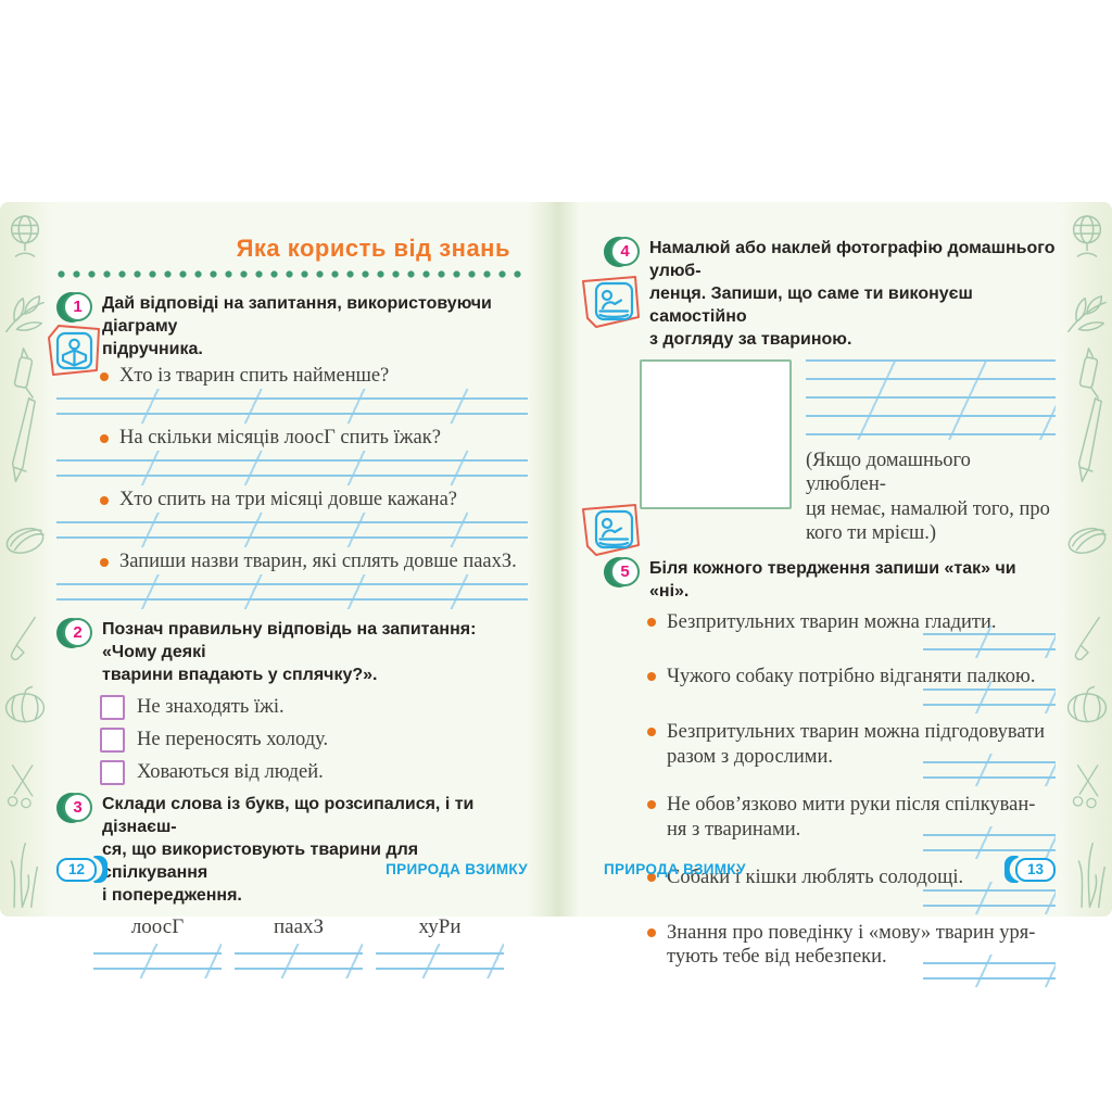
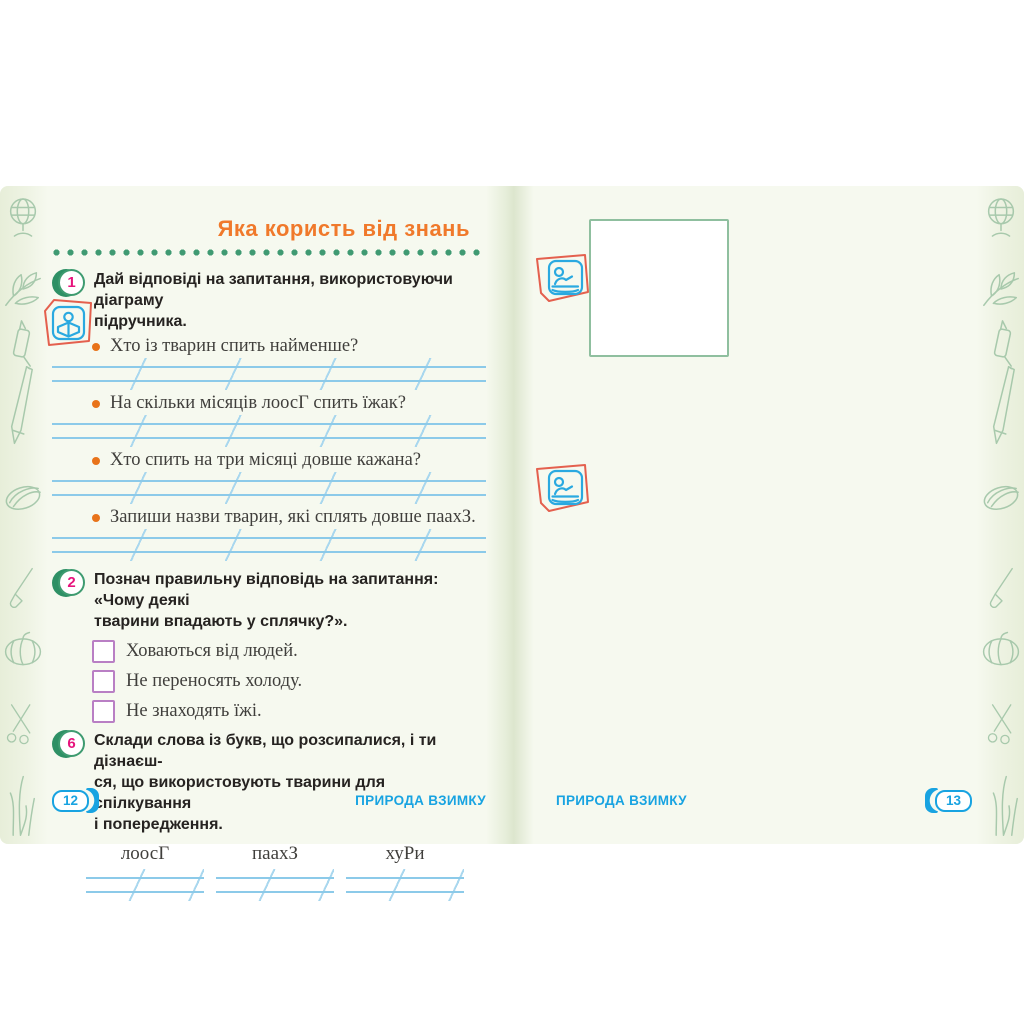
  Яка користь від знань
  1
  Дай відповіді на запитання, використовуючи діаграму
  підручника.
  Хто із тварин спить найменше?
  На скільки місяців лоосГ спить їжак?
  Хто спить на три місяці довше кажана?
  Запиши назви тварин, які сплять довше паахЗ.
  2
  Познач правильну відповідь на запитання: «Чому деякі
  тварини впадають у сплячку?».
- Не знаходять їжі.
+ Ховаються від людей.
  Не переносять холоду.
- Ховаються від людей.
+ Не знаходять їжі.
- 3
+ 6
  Склади слова із букв, що розсипалися, і ти дізнаєш-
  ся, що використовують тварини для пілкування
  і попередження.
  лоосГ
  паахЗ
  хуРи
- 4
- Намалюй або наклей фотографію домашнього улюб-
- ленця. Запиши, що саме ти виконуєш самостійно
- з догляду за твариною.
- (Якщо домашнього улюблен-
- ця немає, намалюй того, про
- кого ти мрієш.)
- 5
- Біля кожного твердження запиши «так» чи «ні».
- Безпритульних тварин можна гладити.
- Чужого собаку потрібно відганяти палкою.
- Безпритульних тварин можна підгодовувати
- разом з дорослими.
- Не обов’язково мити руки після спілкуван-
- ня з тваринами.
- Собаки і кішки люблять солодощі.
- Знання про поведінку і «мову» тварин уря-
- тують тебе від небезпеки.
  12
  ПРИРОДА ВЗИМКУ
  ПРИРОДА ВЗИМКУ
  13
